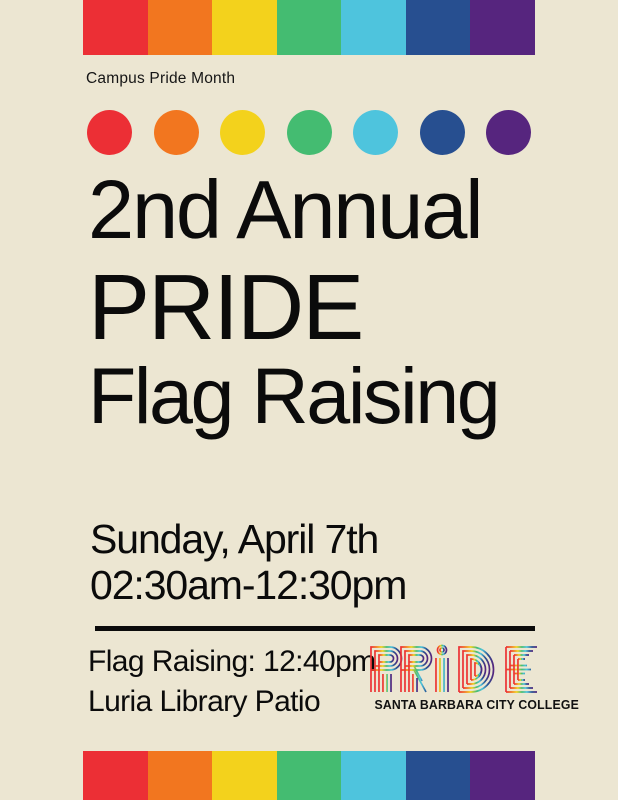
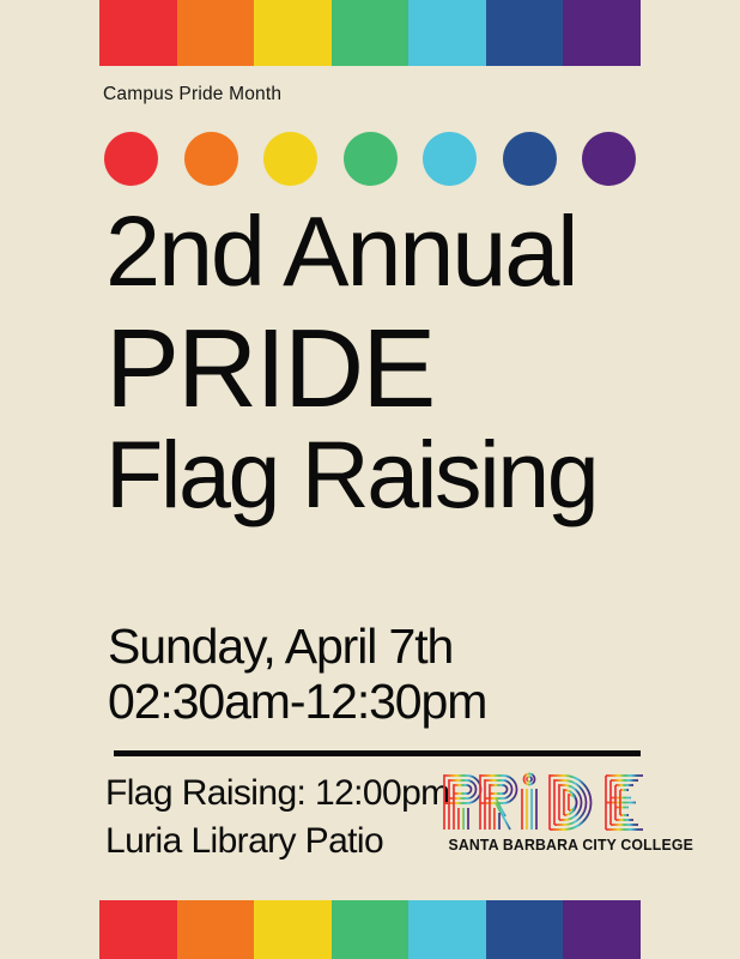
  Campus Pride Month
  2nd Annual
  PRIDE
  Flag Raising
  Sunday, April 7th
  02:30am-12:30pm
- Flag Raising: 12:40pm
+ Flag Raising: 12:00pm
  Luria Library Patio
  SANTA BARBARA CITY COLLEGE
